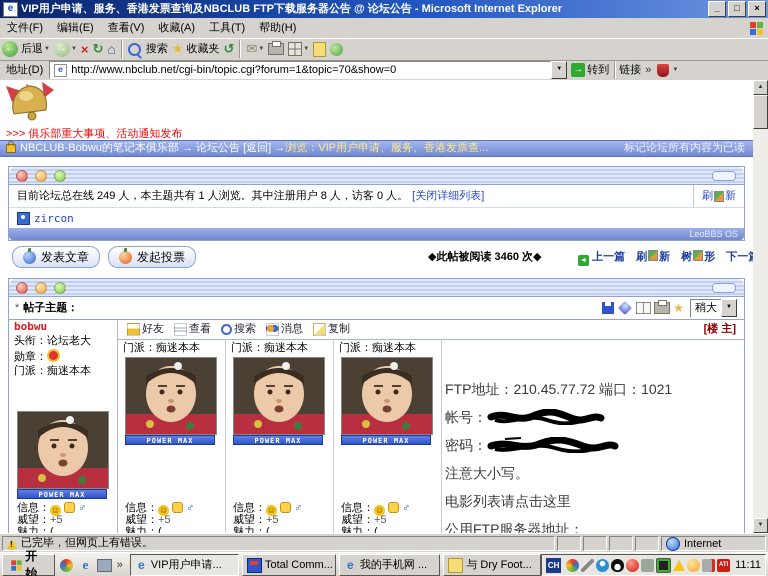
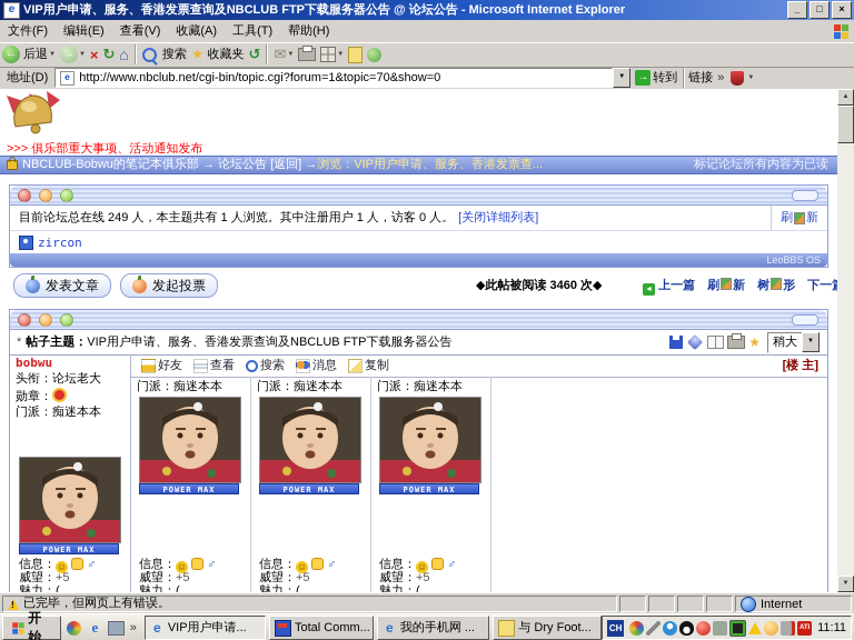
  e
  VIP用户申请、服务、香港发票查询及NBCLUB FTP下载服务器公告 @ 论坛公告 - Microsoft Internet Explorer
  _
  □
  ×
  文件(F)
  编辑(E)
  查看(V)
  收藏(A)
  工具(T)
  帮助(H)
  ←
  后退
  →
  ×
  ↻
  ⌂
  搜索
  ★
  收藏夹
  ↺
  ✉
  地址(D)
  e
  http://www.nbclub.net/cgi-bin/topic.cgi?forum=1&topic=70&show=0
  →
  转到
  链接
  »
  >>> 俱乐部重大事项、活动通知发布
  NBCLUB-Bobwu的笔记本俱乐部 → 论坛公告 [返回] →
  浏览：VIP用户申请、服务、香港发票查...
  标记论坛所有内容为已读
- 目前论坛总在线 249 人，本主题共有 1 人浏览。其中注册用户 8 人，访客 0 人。
+ 目前论坛总在线 249 人，本主题共有 1 人浏览。其中注册用户 1 人，访客 0 人。
  [关闭详细列表]
  刷
  新
  zircon
  LeoBBS OS
  发表文章
  发起投票
  ◆此帖被阅读 3460 次◆
  上一篇 刷 新 树 形 下一
  *
  帖子主题：
+ VIP用户申请、服务、香港发票查询及NBCLUB FTP下载服务器公告
  ★
  稍大
  bobwu
  头衔：论坛老大
  勋章：
  门派：痴迷本本
  好友
  查看
  搜索
  消息
  复制
  [楼 主]
  POWER MAX
  信息：☺ ♂
  威望：+5
  魅力：(
  门派：痴迷本本
  POWER MAX
  信息：☺ ♂
  威望：+5
  魅力：(
  门派：痴迷本本
  POWER MAX
  信息：☺ ♂
  威望：+5
  魅力：(
  门派：痴迷本本
  POWER MAX
  信息：☺ ♂
  威望：+5
  魅力：(
- FTP地址：210.45.77.72 端口：1021
- 帐号：
- 密码：
- 注意大小写。
- 电影列表请点击这里
- 公用FTP服务器地址：
  !
  已完毕，但网页上有错误。
  Internet
  开始
  e
  »
  e
  VIP用户申请...
  Total Comm...
  e
  我的手机网 ...
  与 Dry Foot...
  CH
  11:11
